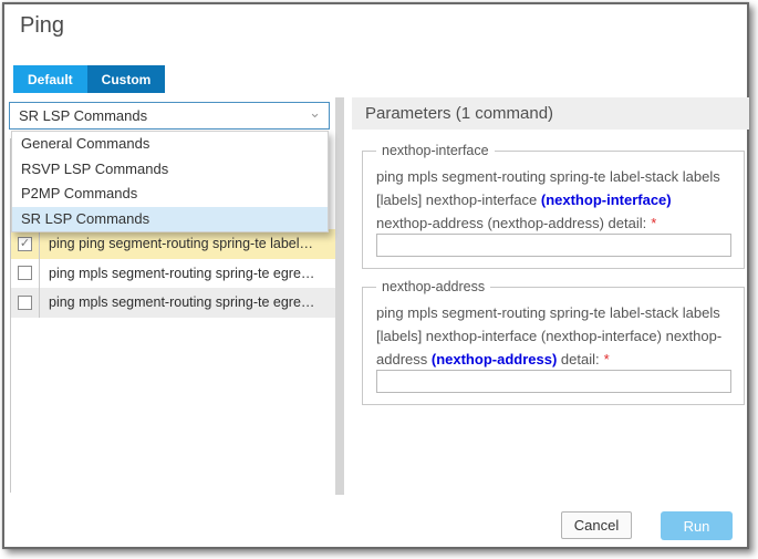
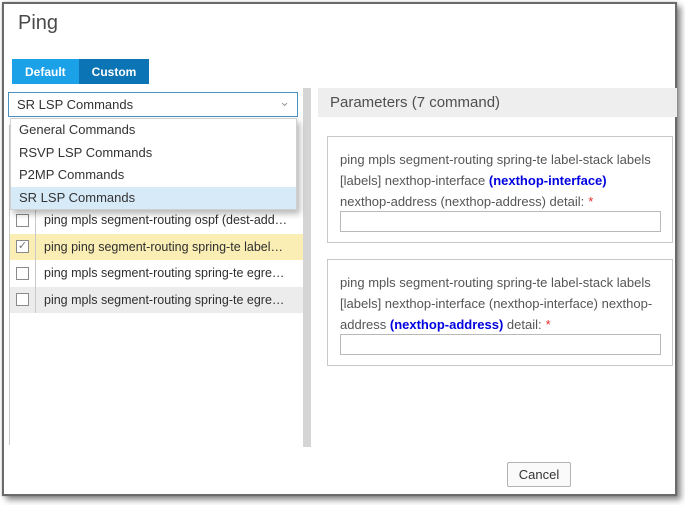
  Ping
  Default
  Custom
  SR LSP Commands
  ⌄
+ ping mpls segment-routing ospf (dest-add…
  ✓
  ping ping segment-routing spring-te label…
  ping mpls segment-routing spring-te egre…
  ping mpls segment-routing spring-te egre…
  General Commands
  RSVP LSP Commands
  P2MP Commands
  SR LSP Commands
- Parameters (1 command)
+ Parameters (7 command)
- nexthop-interface
  ping mpls segment-routing spring-te label-stack labels [labels] nexthop-interface (nexthop-interface) nexthop-address (nexthop-address) detail: *
- nexthop-address
  ping mpls segment-routing spring-te label-stack labels [labels] nexthop-interface (nexthop-interface) nexthop-address (nexthop-address) detail: *
  Cancel
- Run
